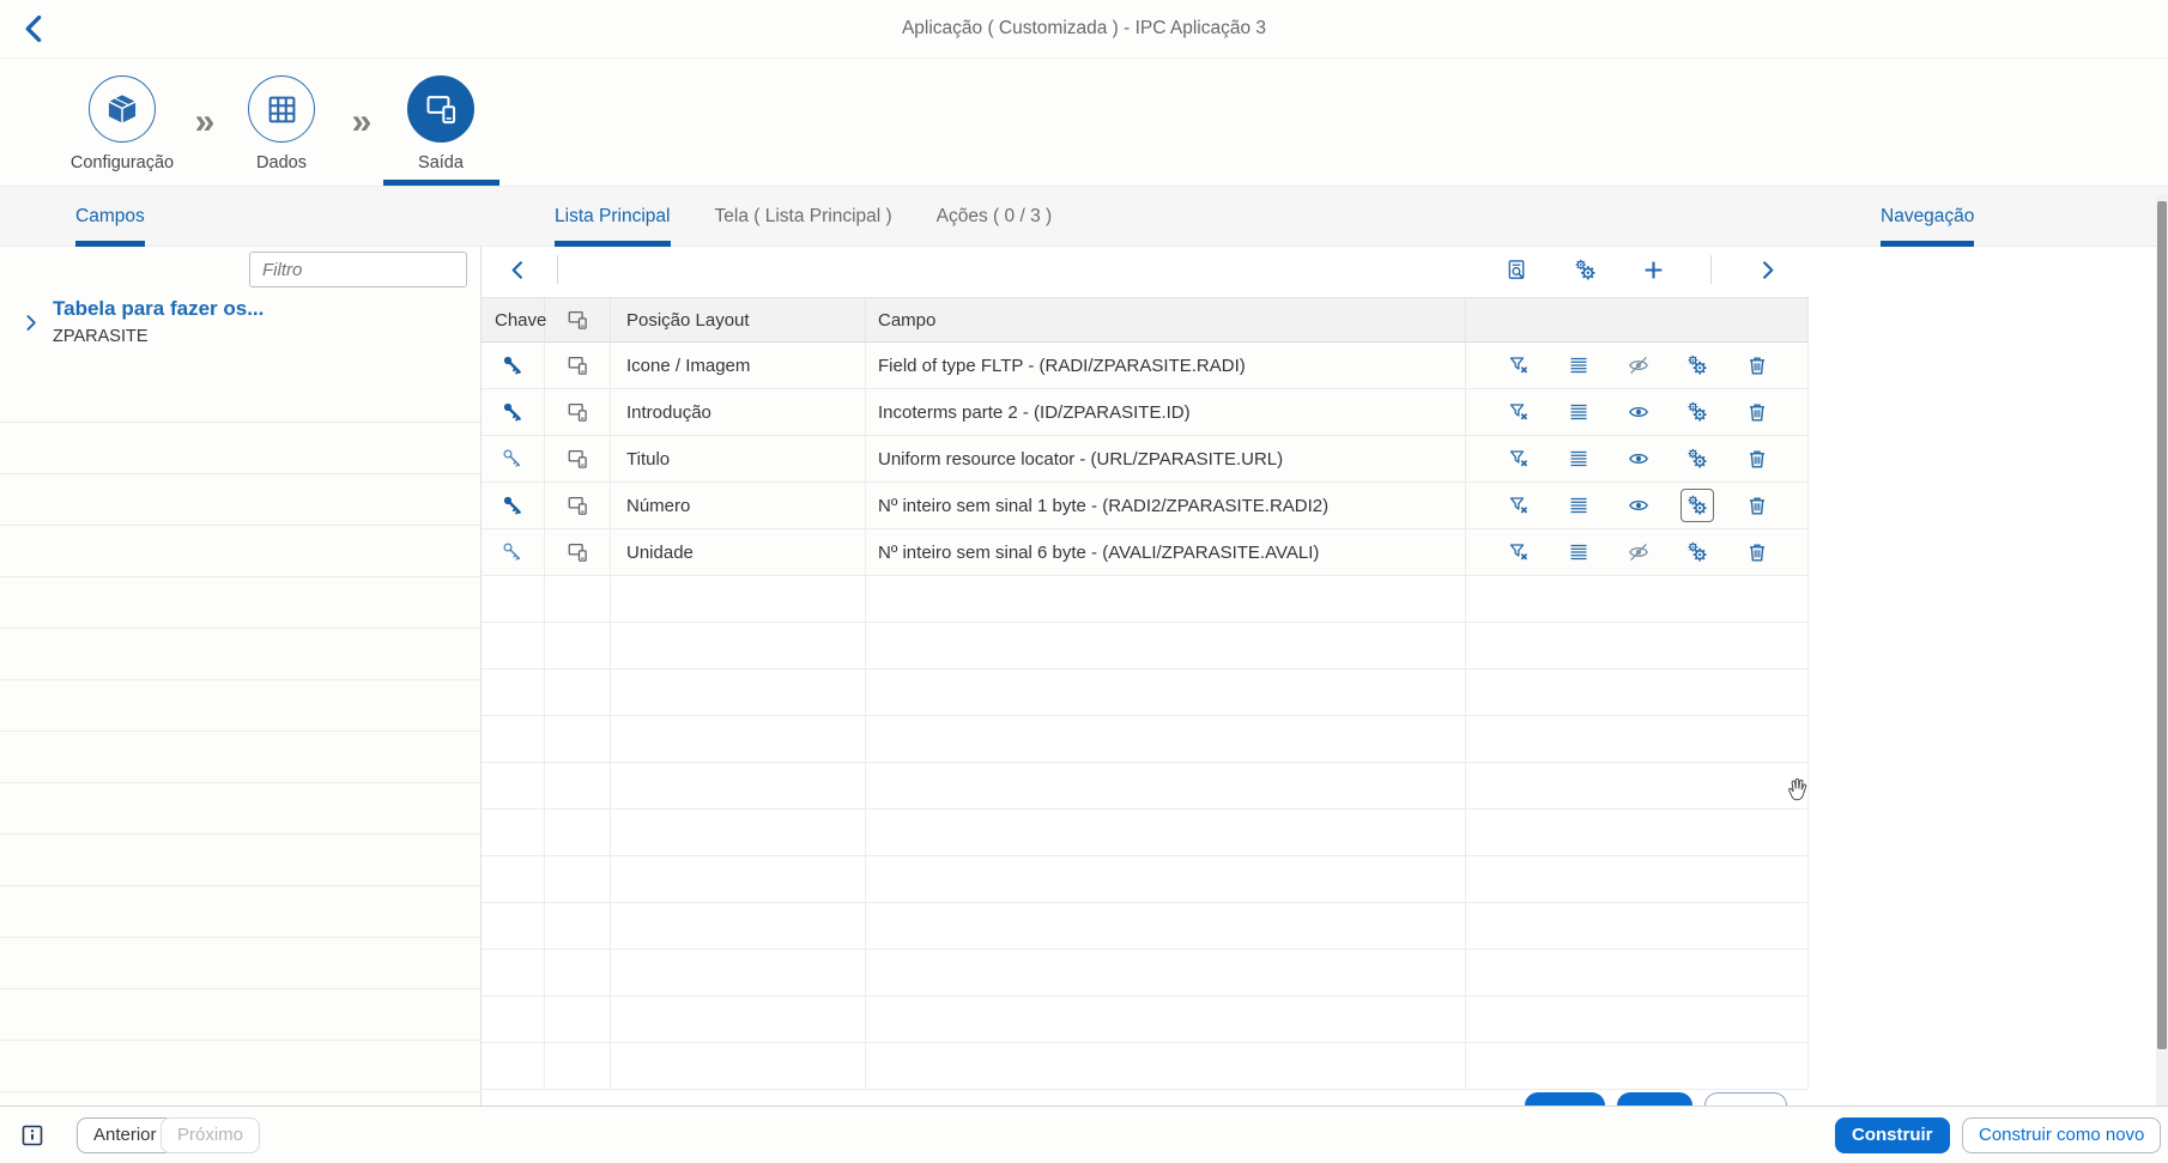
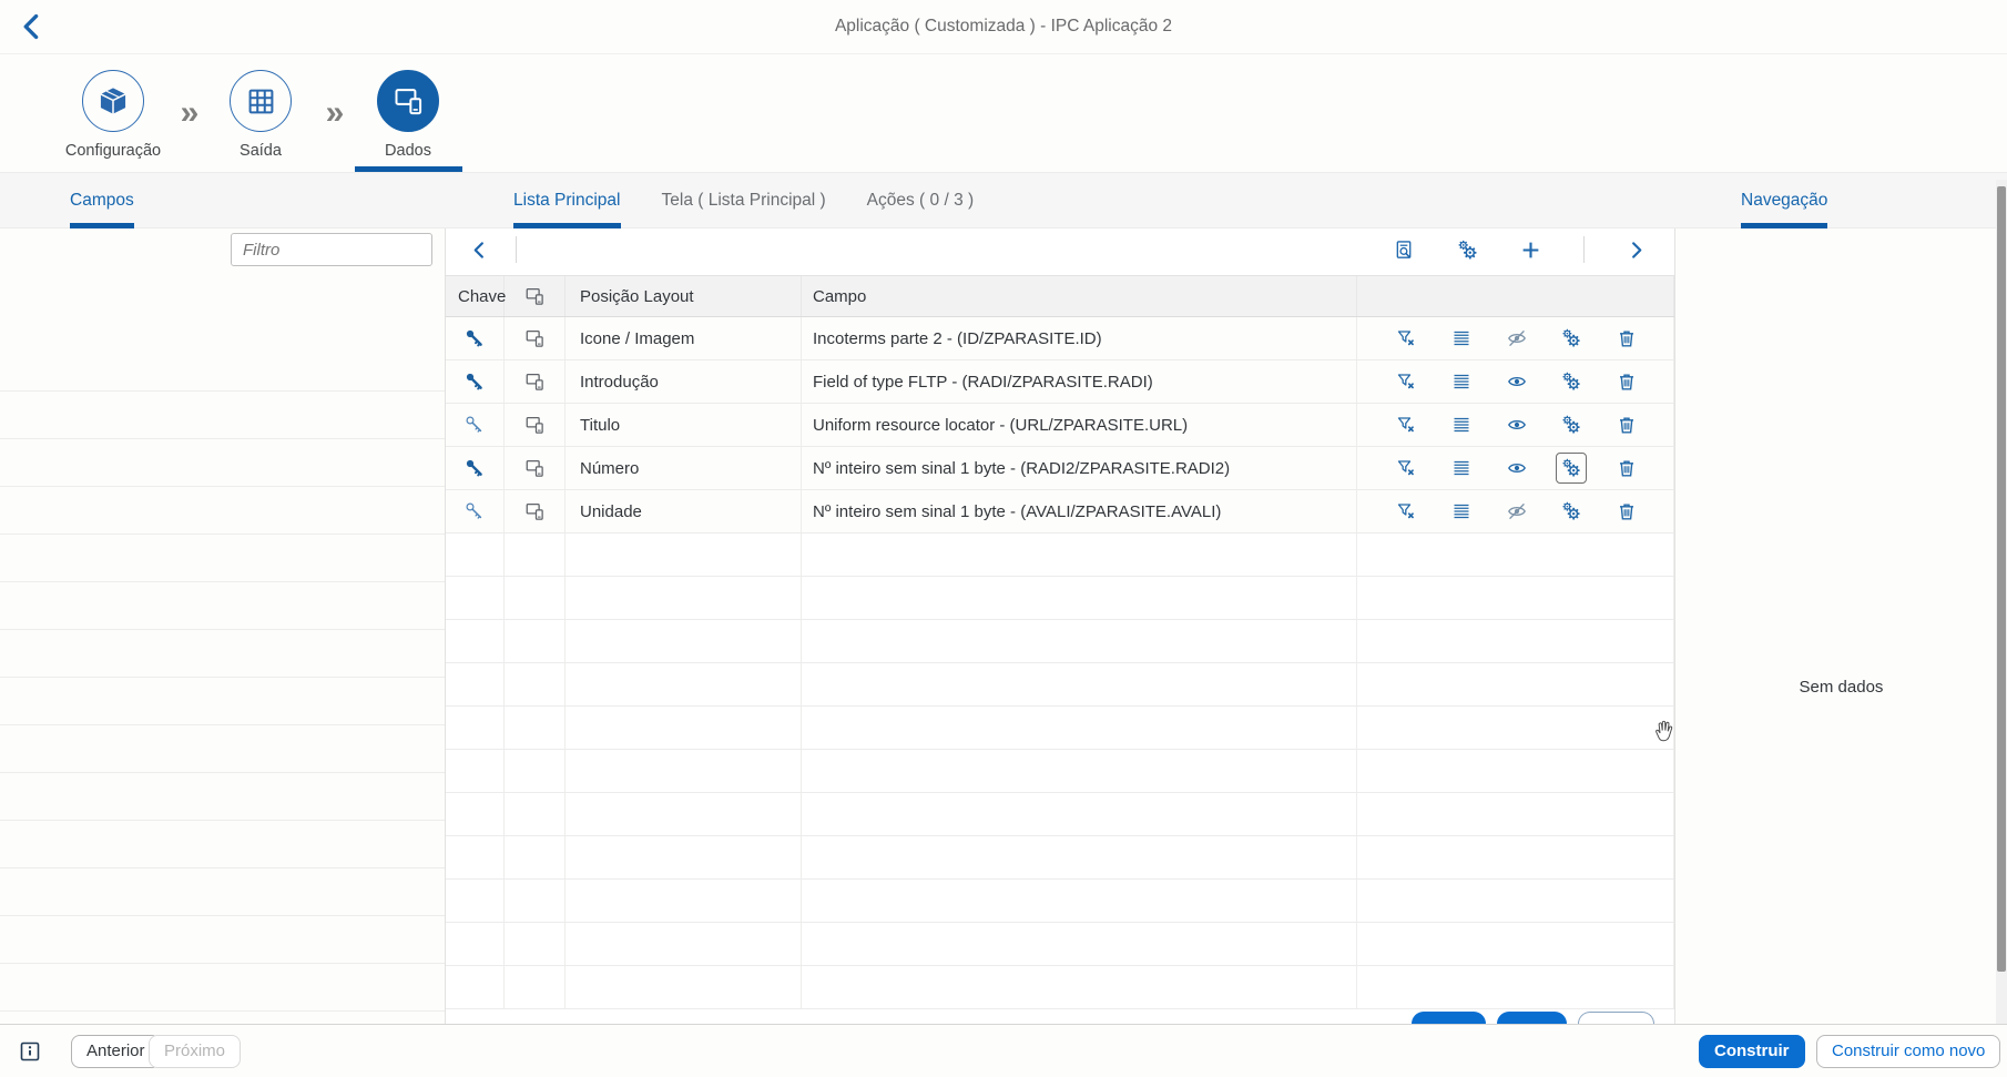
- Aplicação ( Customizada ) - IPC Aplicação 3
+ Aplicação ( Customizada ) - IPC Aplicação 2
  Configuração
  »
- Dados
+ Saída
  »
- Saída
+ Dados
  Campos
  Lista Principal
  Tela ( Lista Principal )
  Ações ( 0 / 3 )
  Navegação
  Filtro
- Tabela para fazer os...
- ZPARASITE
  Chave
  Posição Layout
  Campo
  Icone / Imagem
- Field of type FLTP - (RADI/ZPARASITE.RADI)
+ Incoterms parte 2 - (ID/ZPARASITE.ID)
  Introdução
- Incoterms parte 2 - (ID/ZPARASITE.ID)
+ Field of type FLTP - (RADI/ZPARASITE.RADI)
  Titulo
  Uniform resource locator - (URL/ZPARASITE.URL)
  Número
  Nº inteiro sem sinal 1 byte - (RADI2/ZPARASITE.RADI2)
  Unidade
- Nº inteiro sem sinal 6 byte - (AVALI/ZPARASITE.AVALI)
+ Nº inteiro sem sinal 1 byte - (AVALI/ZPARASITE.AVALI)
+ Sem dados
  Anterior
  Próximo
  Construir
  Construir como novo
